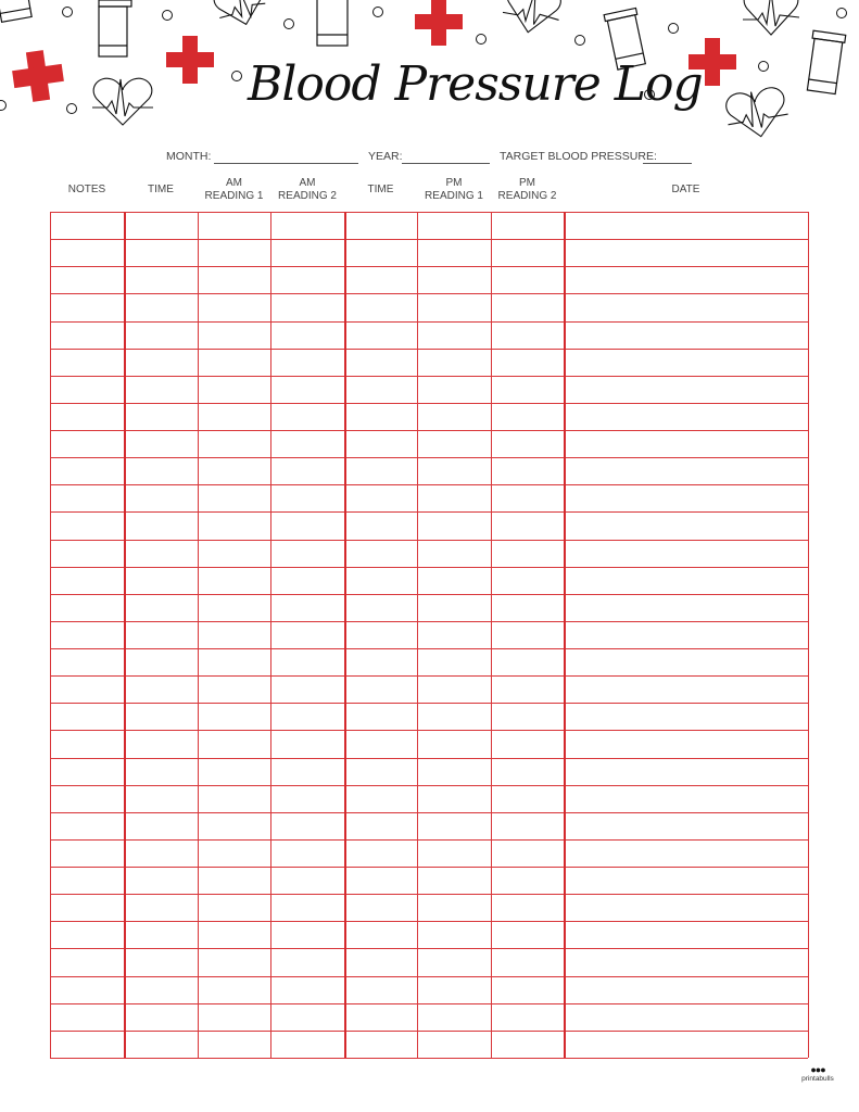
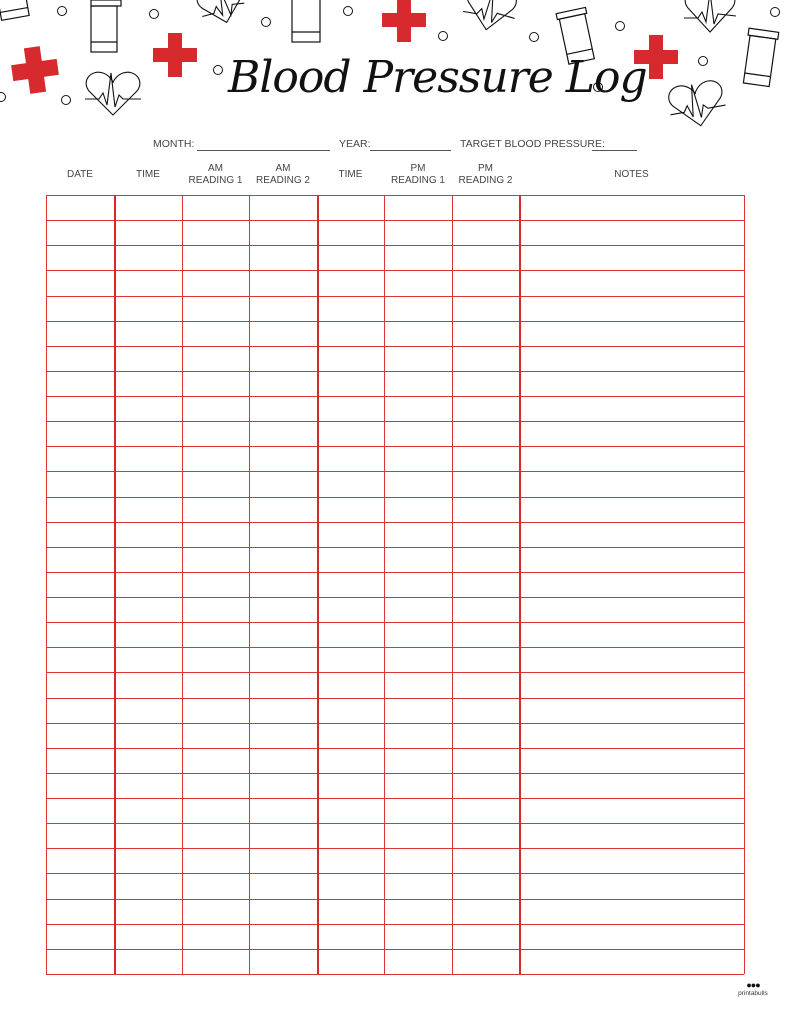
  Blood Pressure Log
  MONTH:
  YEAR:
  TARGET BLOOD PRESSURE:
- NOTES
+ DATE
  TIME
  AM
  READING 1
  AM
  READING 2
  TIME
  PM
  READING 1
  PM
  READING 2
- DATE
+ NOTES
  ●●●
